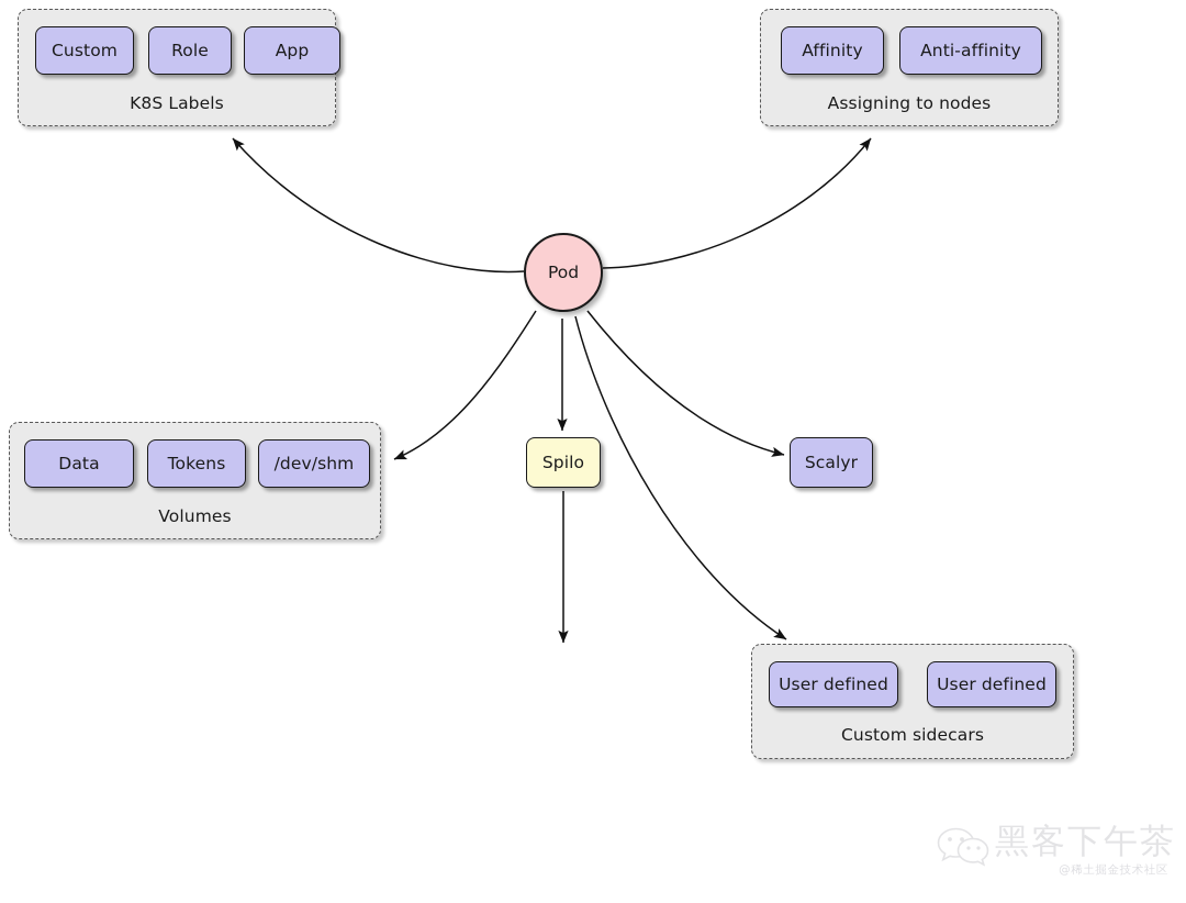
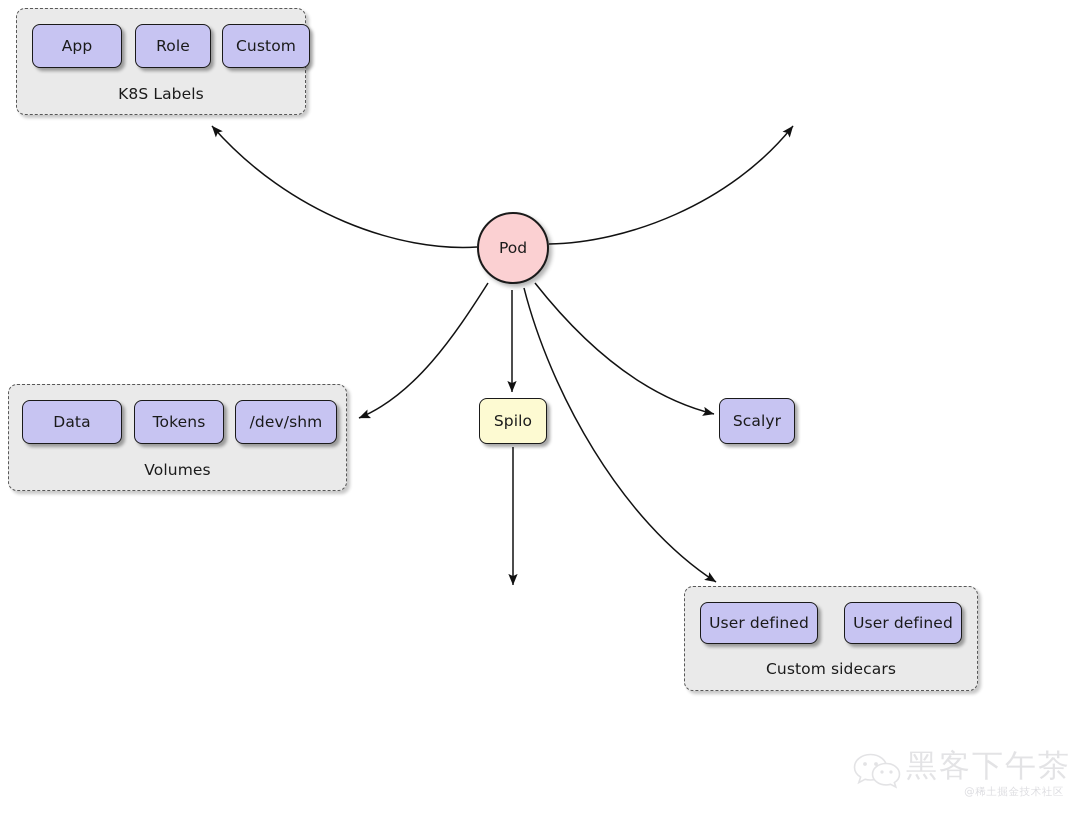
- Custom
+ App
  Role
- App
+ Custom
  K8S Labels
- Affinity
- Anti-affinity
- Assigning to nodes
  Data
  Tokens
  /dev/shm
  Volumes
  User defined
  User defined
  Custom sidecars
  Spilo
  Scalyr
  Pod
  黑客下午茶
  @稀土掘金技术社区
